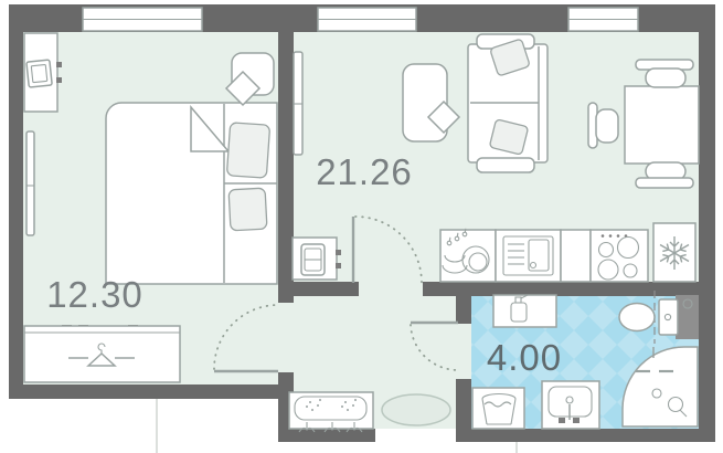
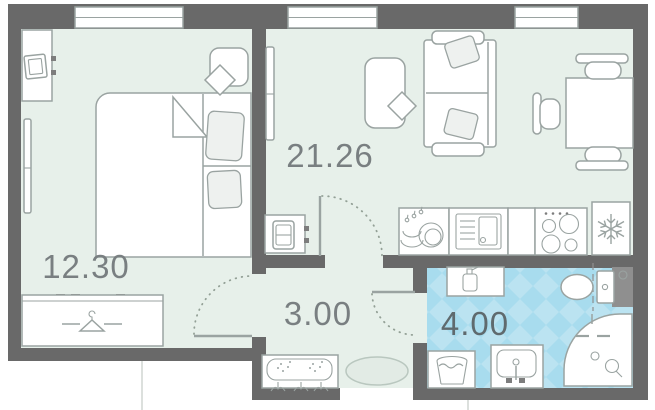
  12.30
  21.26
+ 3.00
  4.00
